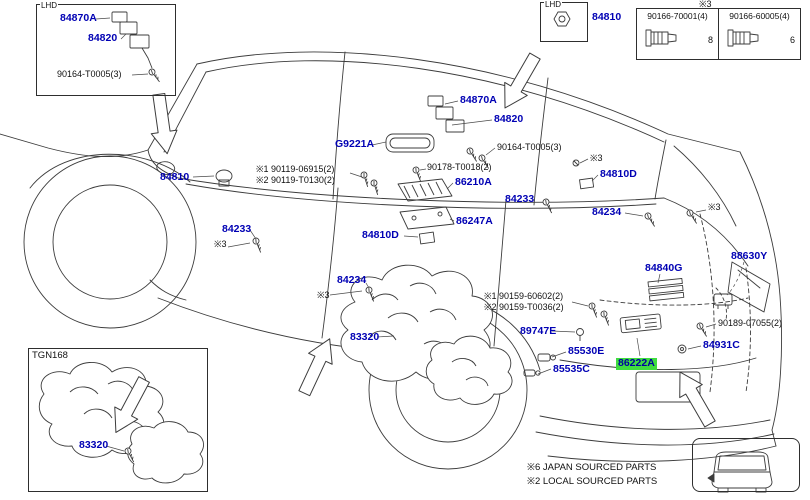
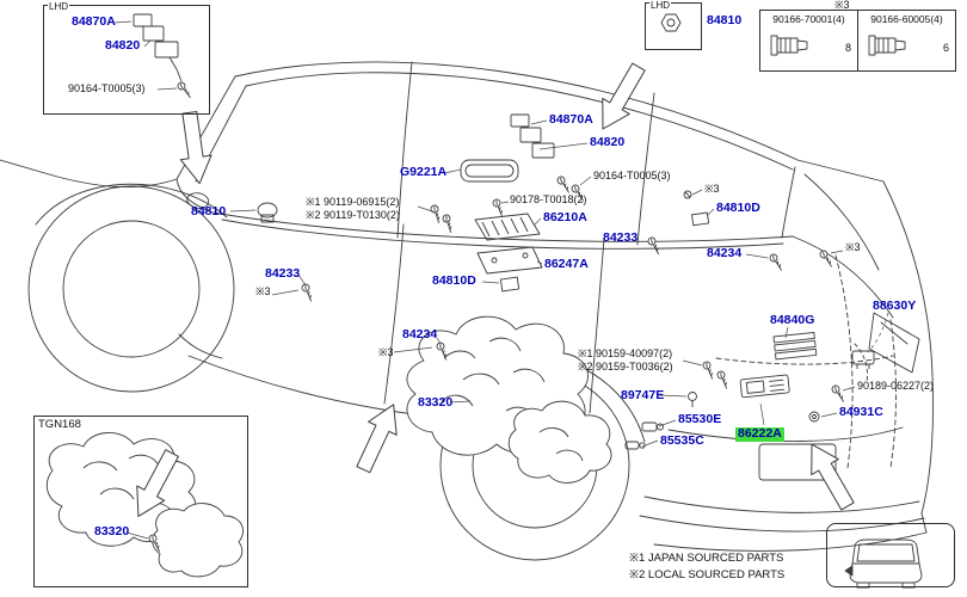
  LHD
  LHD
  84810
  ※3
  90166-70001(4)
  8
  90166-60005(4)
  6
  TGN168
  83320
- ※6 JAPAN SOURCED PARTS
+ ※1 JAPAN SOURCED PARTS
  ※2 LOCAL SOURCED PARTS
  84870A
  84820
  90164-T0005(3)
  84810
  84233
  ※3
  G9221A
  ※1 90119-06915(2)
  ※2 90119-T0130(2)
  90178-T0018(2)
  86210A
  86247A
  84810D
  84870A
  84820
  90164-T0005(3)
  84233
  ※3
  84810D
  84234
  ※3
  84840G
  88630Y
  84234
  ※3
  83320
- ※1 90159-60602(2)
+ ※1 90159-40097(2)
  ※2 90159-T0036(2)
  89747E
  85530E
  85535C
  86222A
- 90189-07055(2)
+ 90189-06227(2)
  84931C
